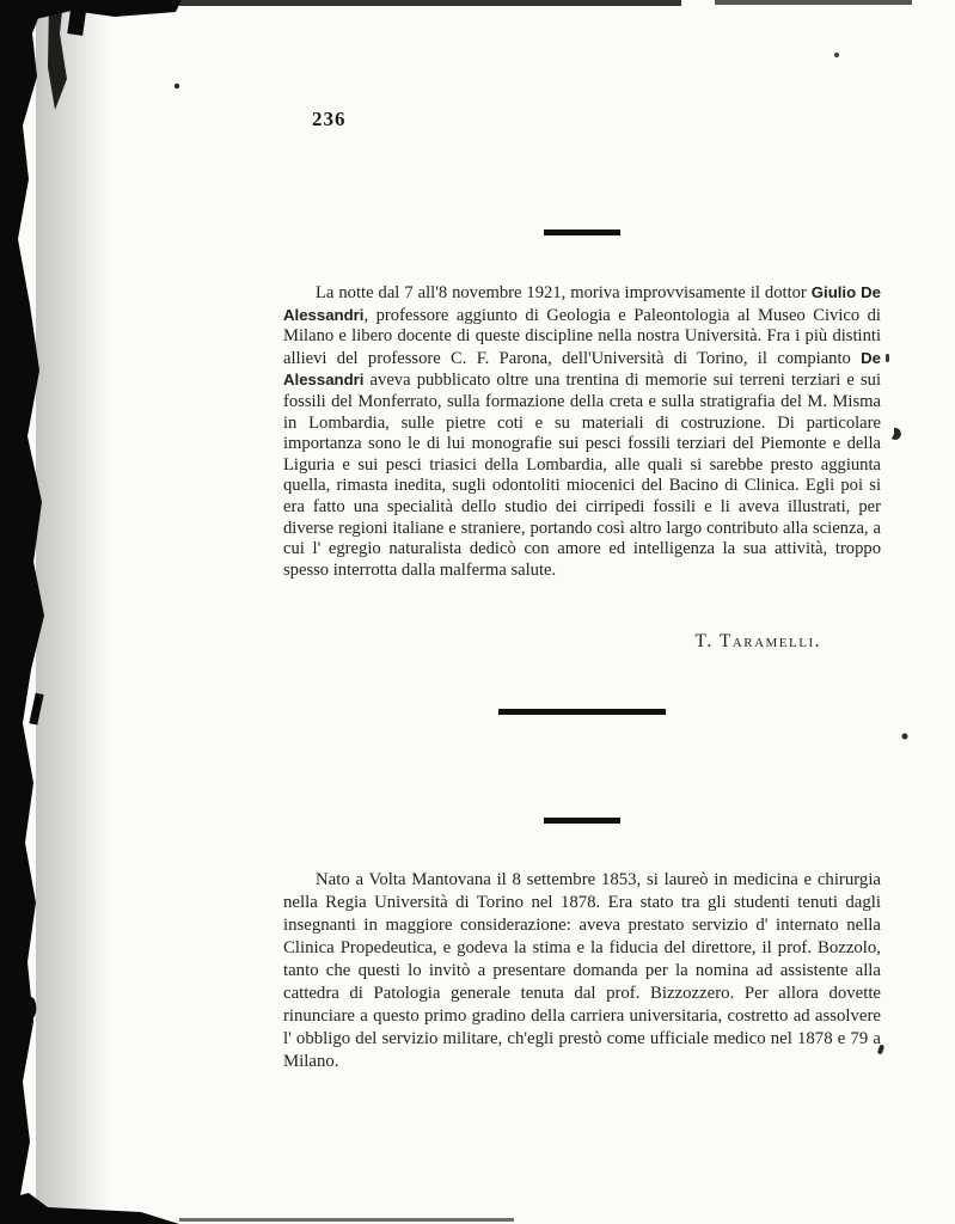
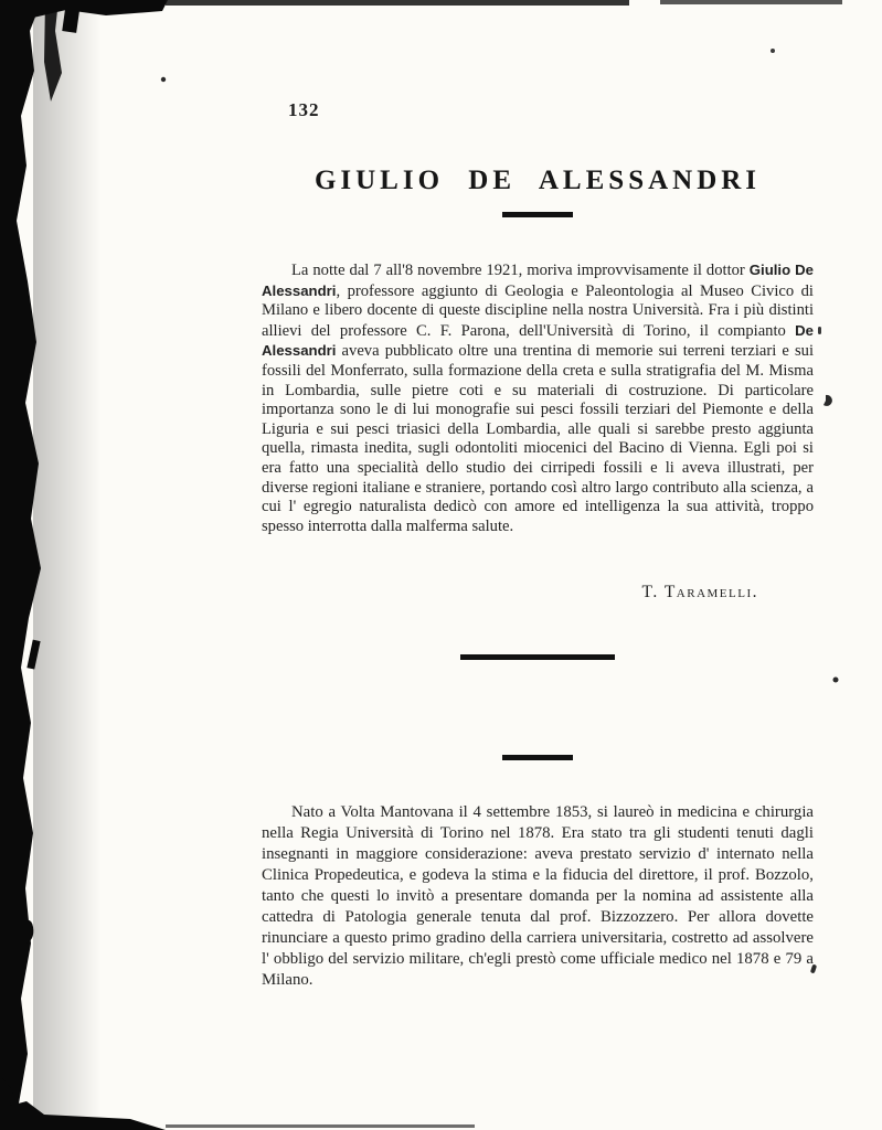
- 236
+ 132
+ GIULIO DE ALESSANDRI
- La notte dal 7 all'8 novembre 1921, moriva improvvisamente il dottor Giulio De Alessandri, professore aggiunto di Geologia e Paleontologia al Museo Civico di Milano e libero docente di queste discipline nella nostra Università. Fra i più distinti allievi del professore C. F. Parona, dell'Università di Torino, il compianto De Alessandri aveva pubblicato oltre una trentina di memorie sui terreni terziari e sui fossili del Monferrato, sulla formazione della creta e sulla stratigrafia del M. Misma in Lombardia, sulle pietre coti e su materiali di costruzione. Di particolare importanza sono le di lui monografie sui pesci fossili terziari del Piemonte e della Liguria e sui pesci triasici della Lombardia, alle quali si sarebbe presto aggiunta quella, rimasta inedita, sugli odontoliti miocenici del Bacino di Clinica. Egli poi si era fatto una specialità dello studio dei cirripedi fossili e li aveva illustrati, per diverse regioni italiane e straniere, portando così altro largo contributo alla scienza, a cui l' egregio naturalista dedicò con amore ed intelligenza la sua attività, troppo spesso interrotta dalla malferma salute.
+ La notte dal 7 all'8 novembre 1921, moriva improvvisamente il dottor Giulio De Alessandri, professore aggiunto di Geologia e Paleontologia al Museo Civico di Milano e libero docente di queste discipline nella nostra Università. Fra i più distinti allievi del professore C. F. Parona, dell'Università di Torino, il compianto De Alessandri aveva pubblicato oltre una trentina di memorie sui terreni terziari e sui fossili del Monferrato, sulla formazione della creta e sulla stratigrafia del M. Misma in Lombardia, sulle pietre coti e su materiali di costruzione. Di particolare importanza sono le di lui monografie sui pesci fossili terziari del Piemonte e della Liguria e sui pesci triasici della Lombardia, alle quali si sarebbe presto aggiunta quella, rimasta inedita, sugli odontoliti miocenici del Bacino di Vienna. Egli poi si era fatto una specialità dello studio dei cirripedi fossili e li aveva illustrati, per diverse regioni italiane e straniere, portando così altro largo contributo alla scienza, a cui l' egregio naturalista dedicò con amore ed intelligenza la sua attività, troppo spesso interrotta dalla malferma salute.
  T. Taramelli.
- Nato a Volta Mantovana il 8 settembre 1853, si laureò in medicina e chirurgia nella Regia Università di Torino nel 1878. Era stato tra gli studenti tenuti dagli insegnanti in maggiore considerazione: aveva prestato servizio d' internato nella Clinica Propedeutica, e godeva la stima e la fiducia del direttore, il prof. Bozzolo, tanto che questi lo invitò a presentare domanda per la nomina ad assistente alla cattedra di Patologia generale tenuta dal prof. Bizzozzero. Per allora dovette rinunciare a questo primo gradino della carriera universitaria, costretto ad assolvere l' obbligo del servizio militare, ch'egli prestò come ufficiale medico nel 1878 e 79 a Milano.
+ Nato a Volta Mantovana il 4 settembre 1853, si laureò in medicina e chirurgia nella Regia Università di Torino nel 1878. Era stato tra gli studenti tenuti dagli insegnanti in maggiore considerazione: aveva prestato servizio d' internato nella Clinica Propedeutica, e godeva la stima e la fiducia del direttore, il prof. Bozzolo, tanto che questi lo invitò a presentare domanda per la nomina ad assistente alla cattedra di Patologia generale tenuta dal prof. Bizzozzero. Per allora dovette rinunciare a questo primo gradino della carriera universitaria, costretto ad assolvere l' obbligo del servizio militare, ch'egli prestò come ufficiale medico nel 1878 e 79 a Milano.
